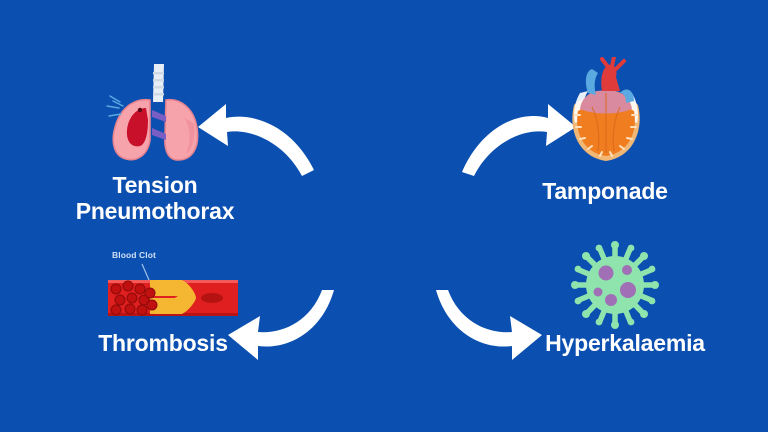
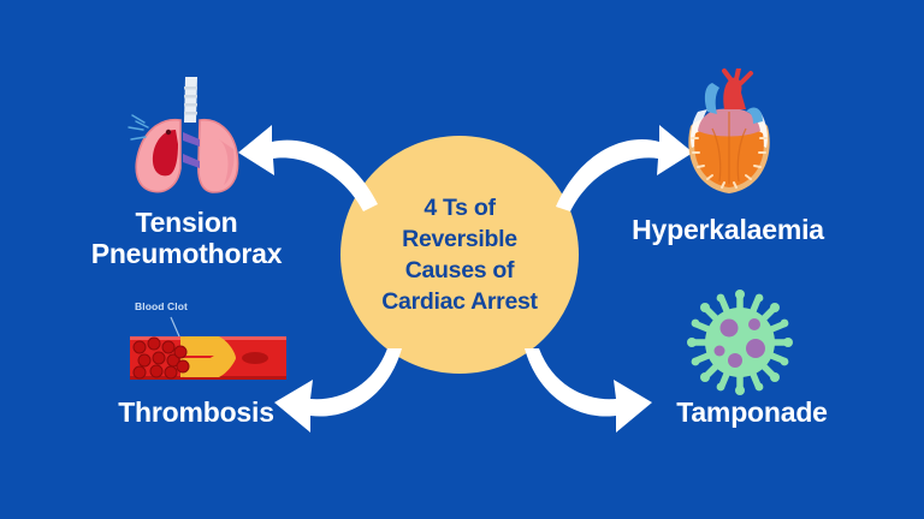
+ 4 Ts of
+ Reversible
+ Causes of
+ Cardiac Arrest
  Tension
  Pneumothorax
- Tamponade
+ Hyperkalaemia
  Blood Clot
  Thrombosis
- Hyperkalaemia
+ Tamponade
